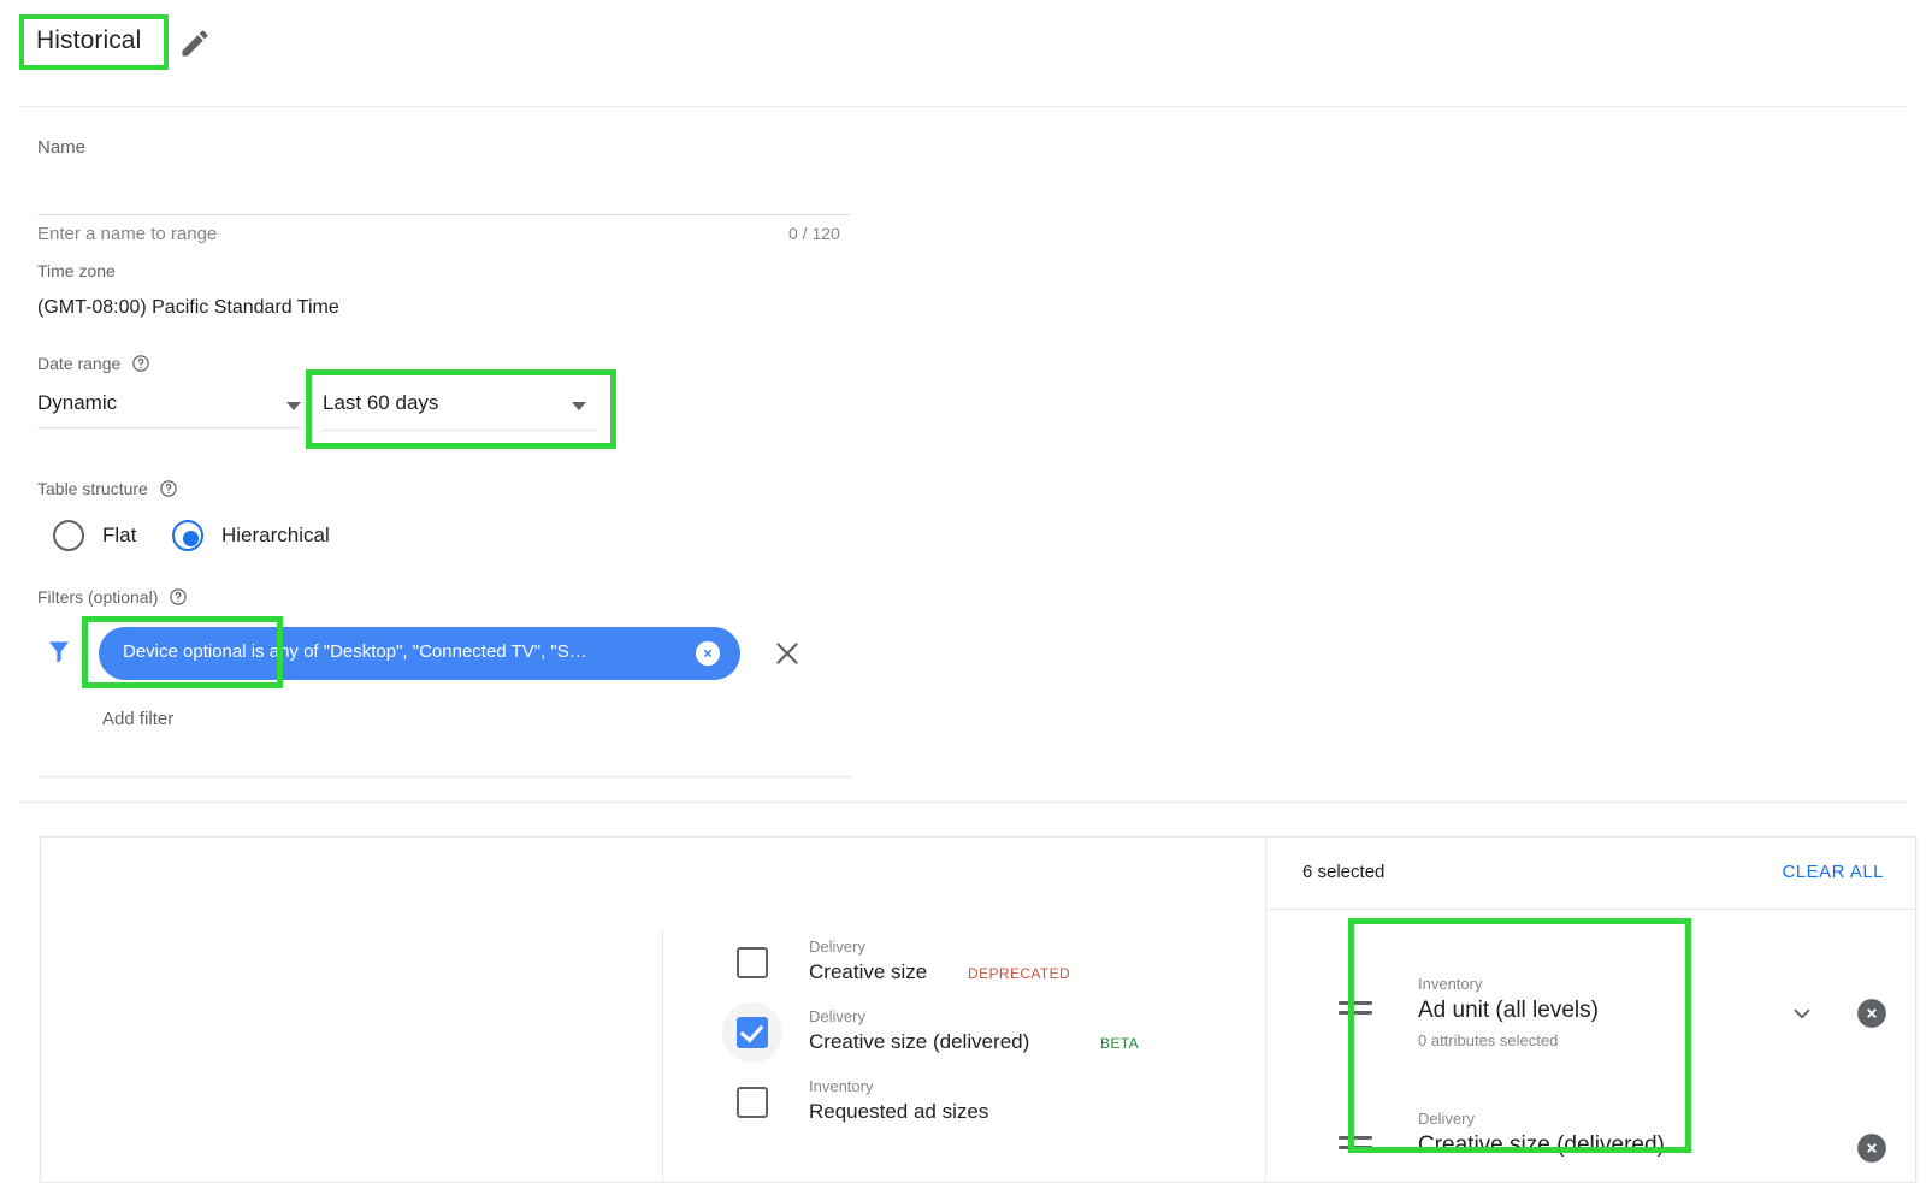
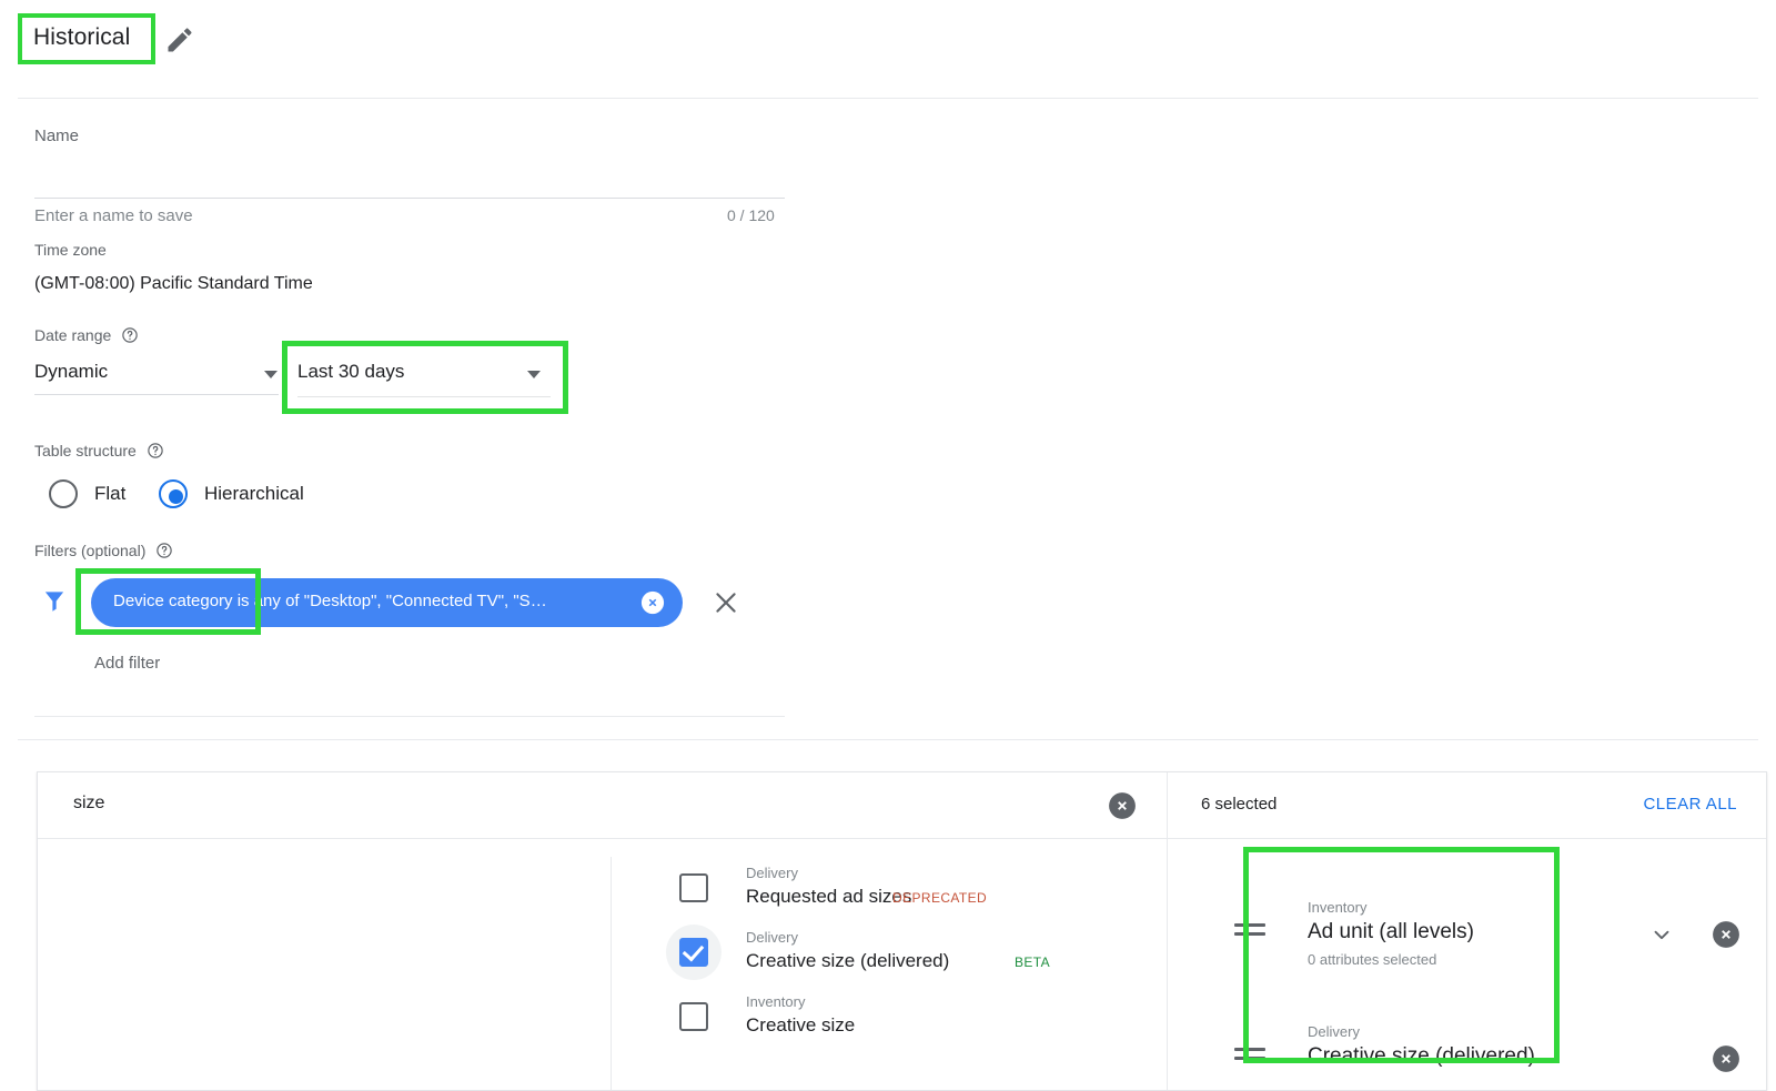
  Historical
  Name
- Enter a name to range
+ Enter a name to save
  0 / 120
  Time zone
  (GMT-08:00) Pacific Standard Time
  Date range
  Dynamic
- Last 60 days
+ Last 30 days
  Table structure
  Flat
  Hierarchical
  Filters (optional)
- Device optional is any of "Desktop", "Connected TV", "S…
+ Device category is any of "Desktop", "Connected TV", "S…
  Add filter
+ size
  Delivery
- Creative size
+ Requested ad sizes
  DEPRECATED
  Delivery
  Creative size (delivered)
  BETA
  Inventory
- Requested ad sizes
+ Creative size
  6 selected
  CLEAR ALL
  Inventory
  Ad unit (all levels)
  0 attributes selected
  Delivery
  Creative size (delivered)
